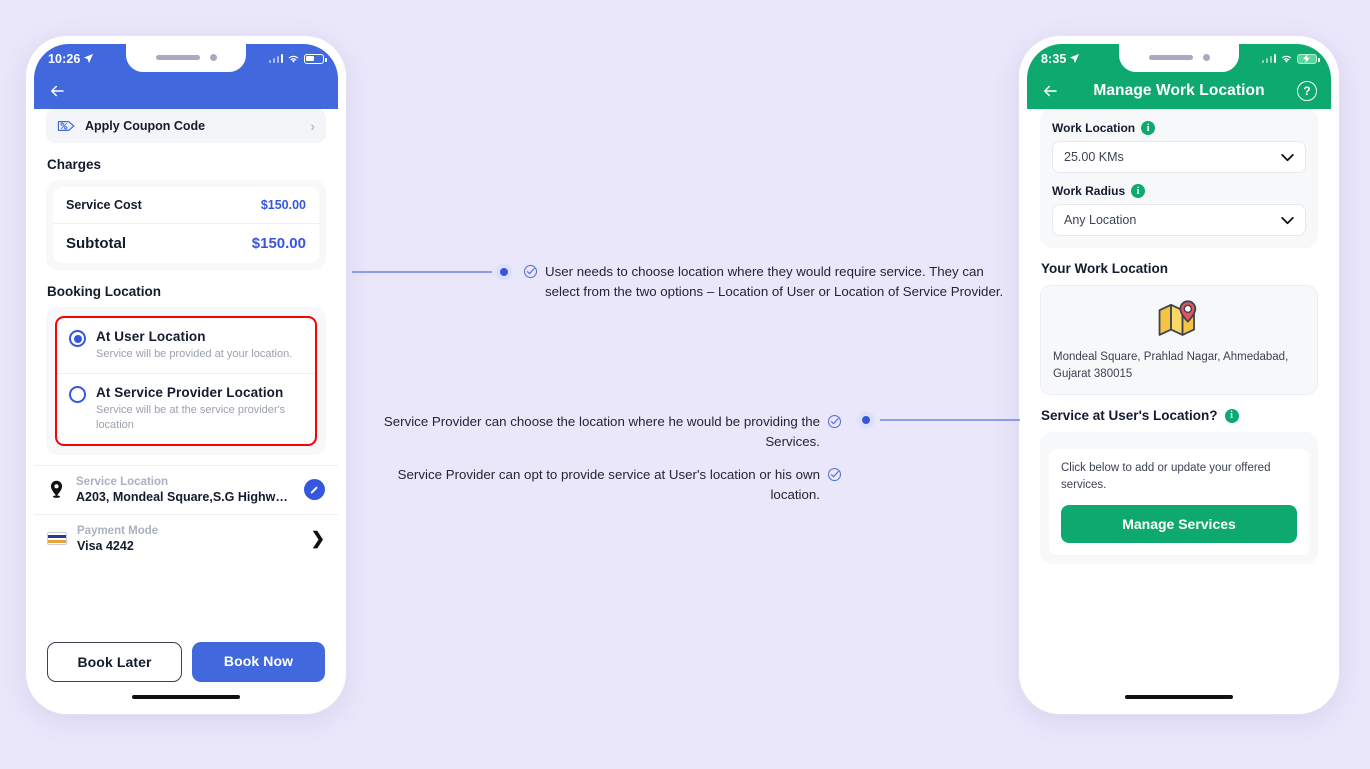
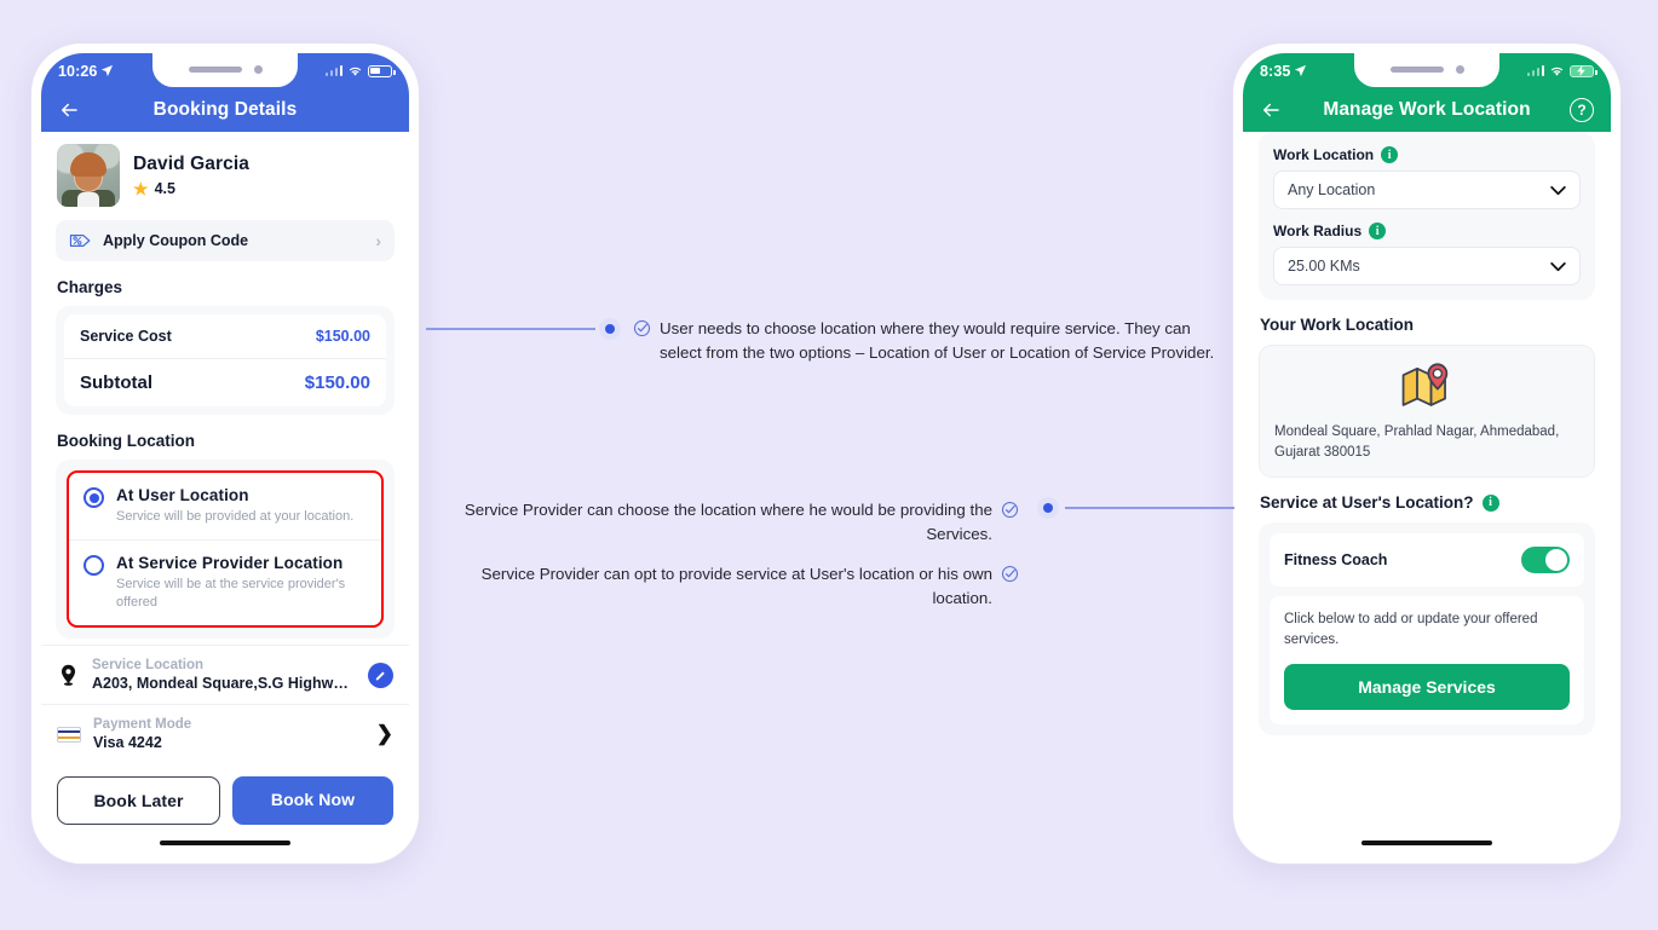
  10:26
+ Booking Details
+ David Garcia
+ ★
+ 4.5
  Apply Coupon Code
  ›
  Charges
  Service Cost
  $150.00
  Subtotal
  $150.00
  Booking Location
  At User Location
  Service will be provided at your location.
  At Service Provider Location
- Service will be at the service provider's location
+ Service will be at the service provider's offered
  Service Location
  A203, Mondeal Square,S.G Highway
  Payment Mode
  Visa 4242
  ❯
  Book Later
  Book Now
  8:35
  Manage Work Location
  ?
  Work Location
  i
- 25.00 KMs
+ Any Location
  Work Radius
  i
- Any Location
+ 25.00 KMs
  Your Work Location
  Mondeal Square, Prahlad Nagar, Ahmedabad, Gujarat 380015
  Service at User's Location?
  i
+ Fitness Coach
  Click below to add or update your offered services.
  Manage Services
  User needs to choose location where they would require service. They can select from the two options – Location of User or Location of Service Provider.
  Service Provider can choose the location where he would be providing the Services.
  Service Provider can opt to provide service at User's location or his own location.
